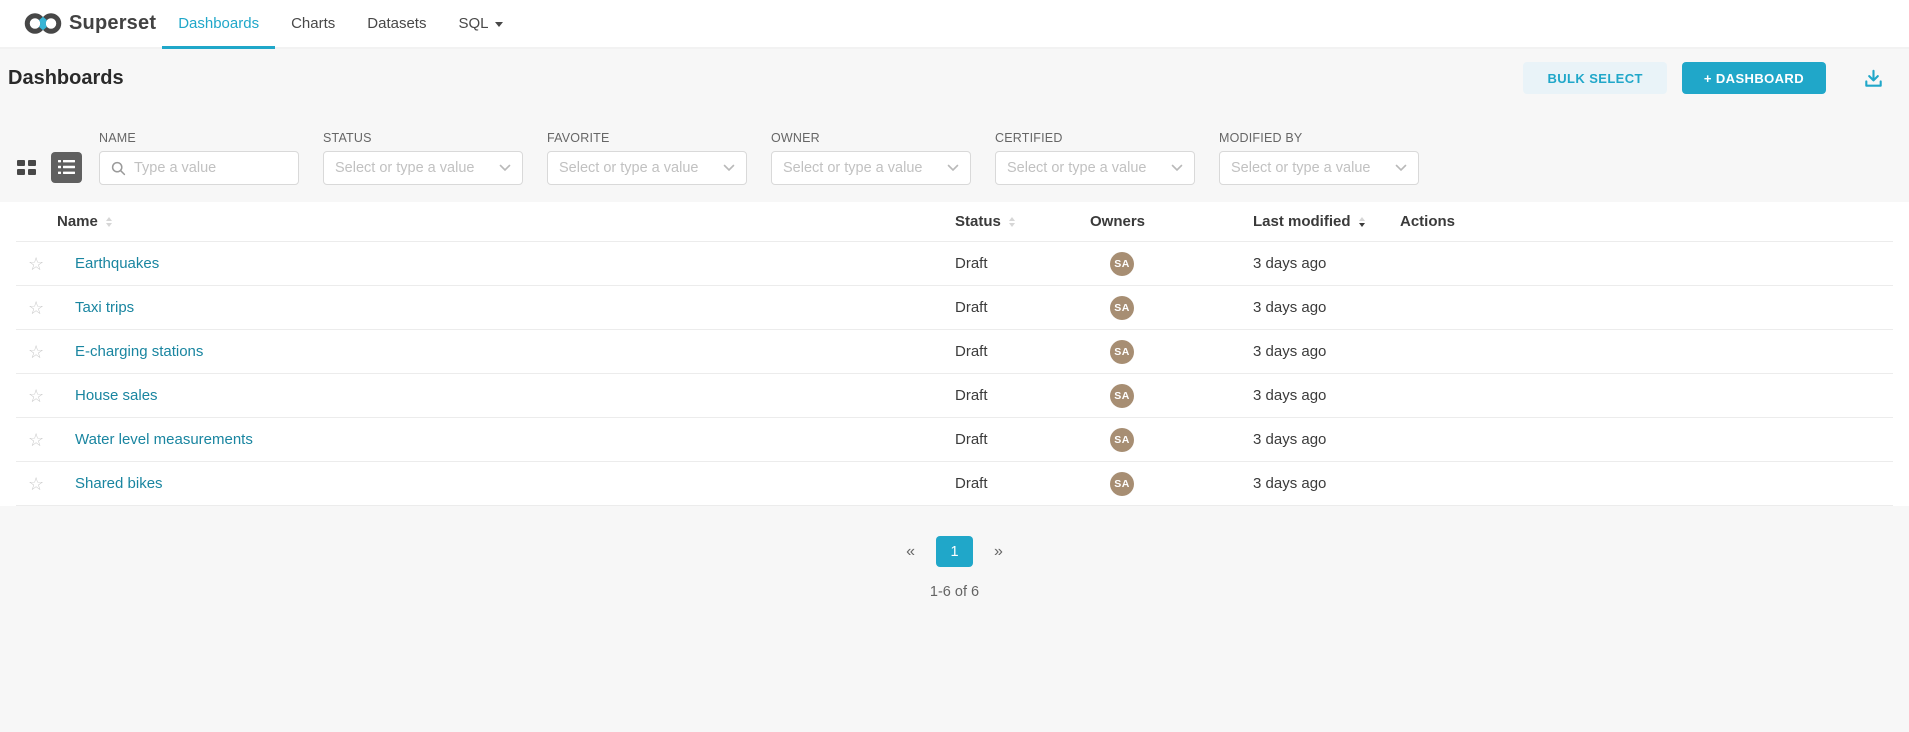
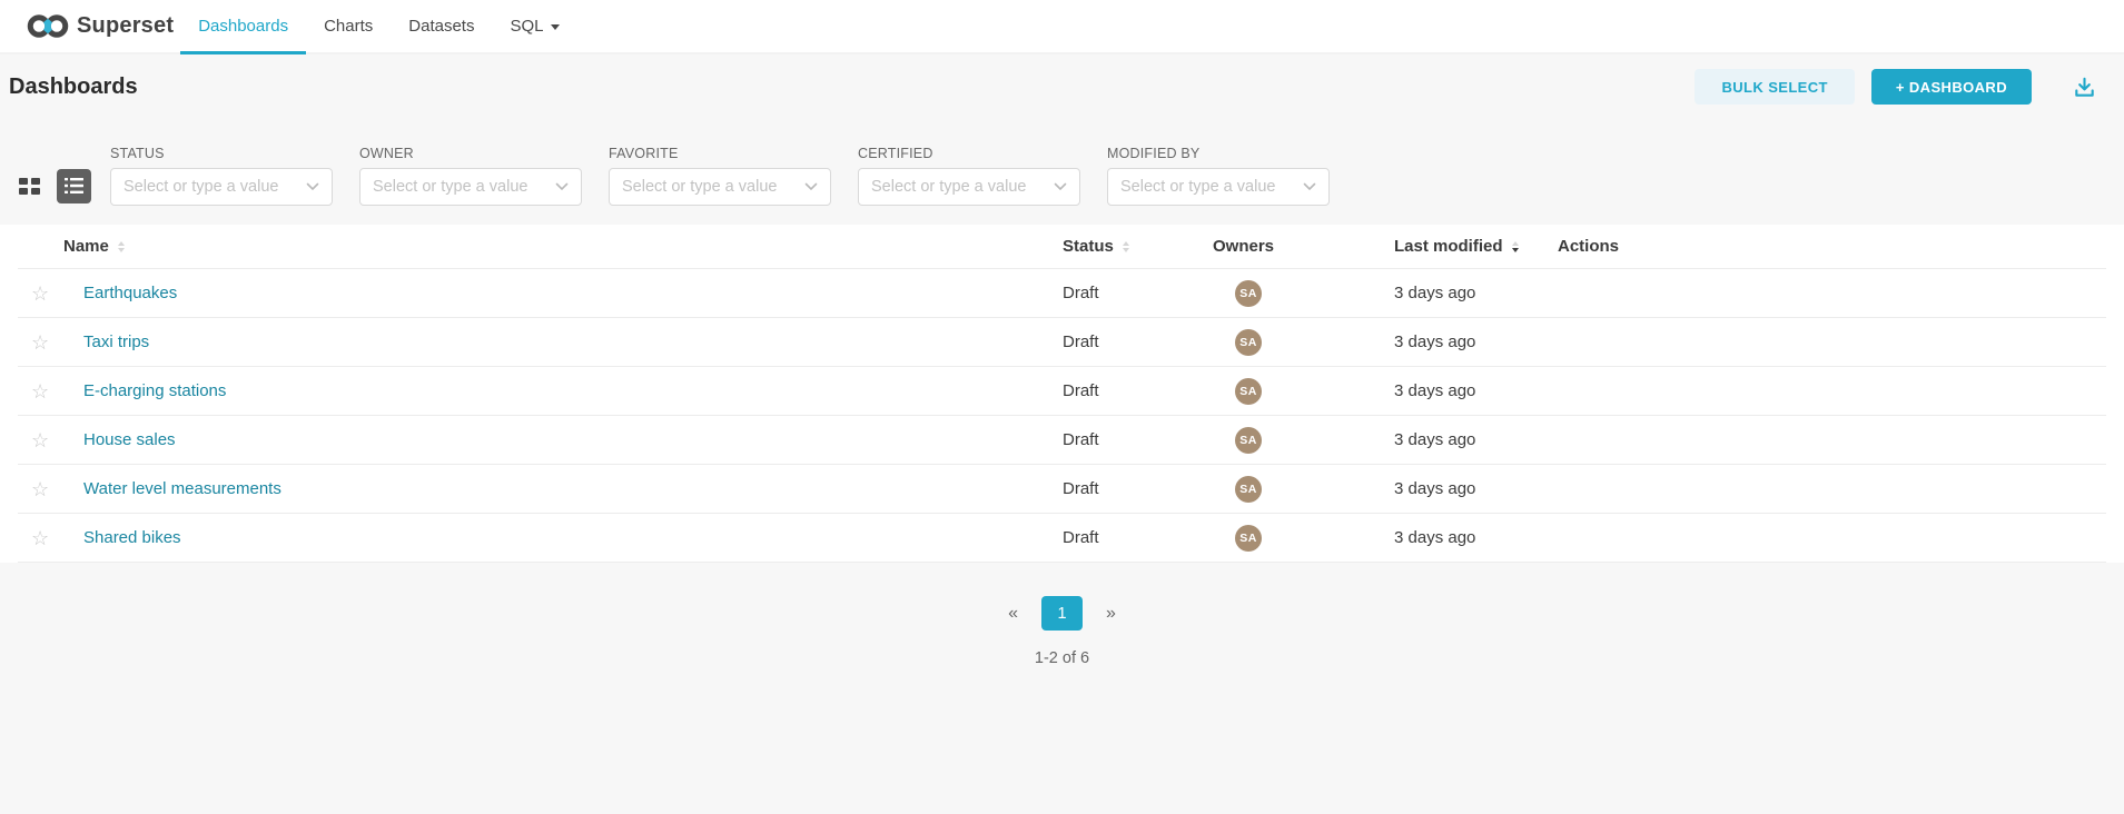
  Superset
  Dashboards
  Charts
  Datasets
  SQL
  Dashboards
  BULK SELECT
  + DASHBOARD
- NAME
- Type a value
  STATUS
  Select or type a value
- FAVORITE
+ OWNER
  Select or type a value
- OWNER
+ FAVORITE
  Select or type a value
  CERTIFIED
  Select or type a value
  MODIFIED BY
  Select or type a value
  Name
  Status
  Owners
  Last modified
  Actions
  ☆
  Earthquakes
  Draft
  SA
  3 days ago
  ☆
  Taxi trips
  Draft
  SA
  3 days ago
  ☆
  E-charging stations
  Draft
  SA
  3 days ago
  ☆
  House sales
  Draft
  SA
  3 days ago
  ☆
  Water level measurements
  Draft
  SA
  3 days ago
  ☆
  Shared bikes
  Draft
  SA
  3 days ago
  «
  1
  »
- 1-6 of 6
+ 1-2 of 6
